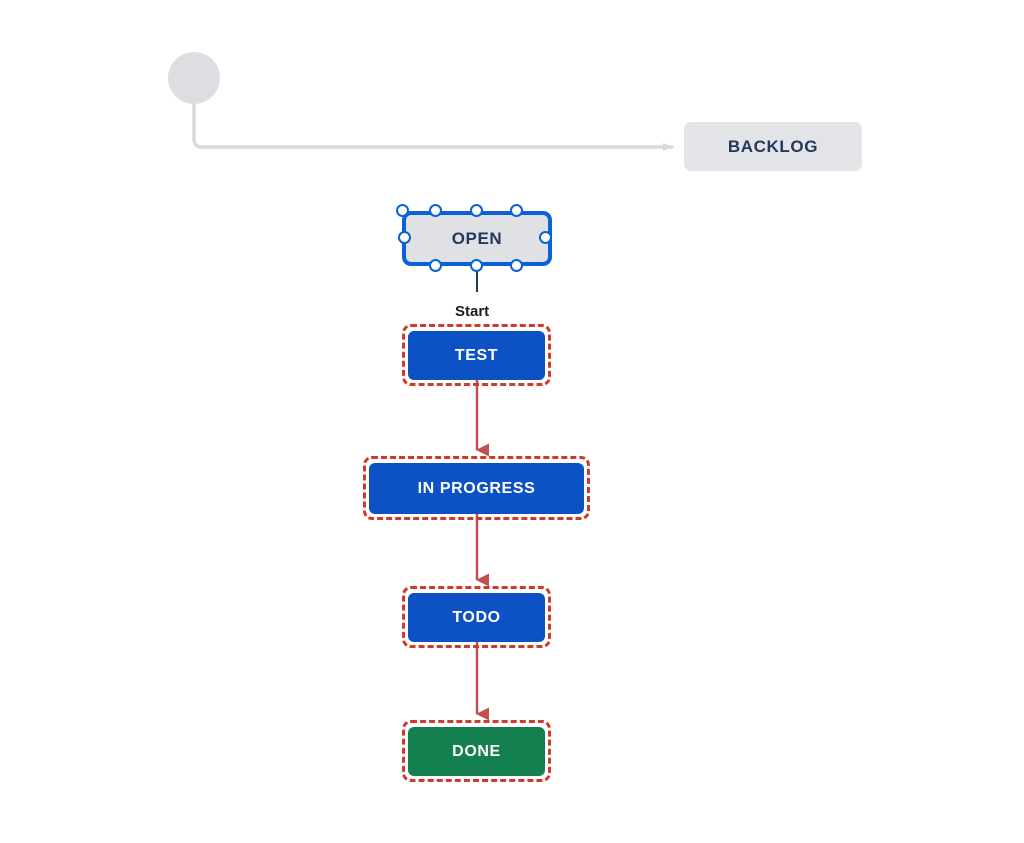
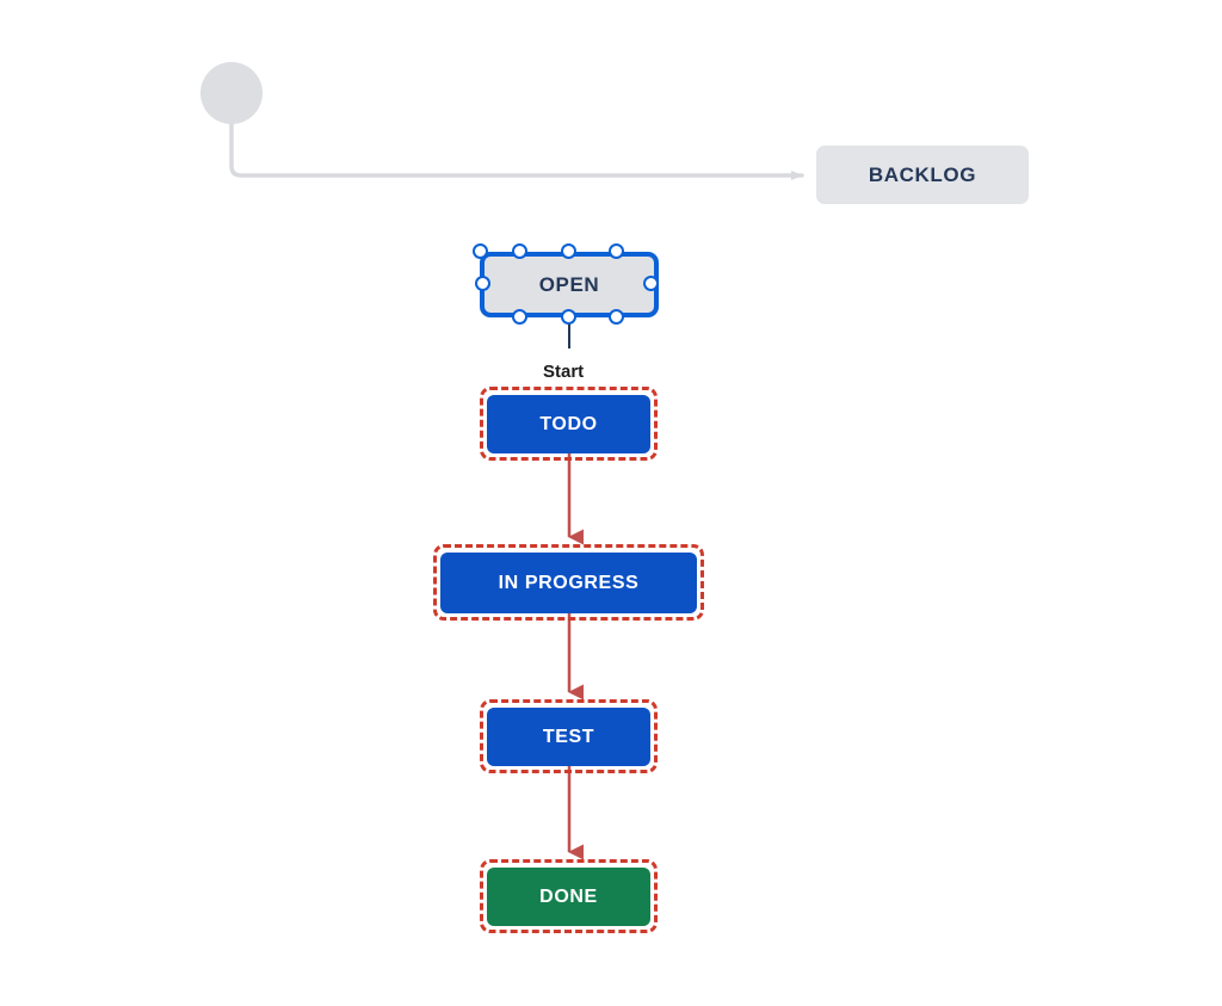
  BACKLOG
  OPEN
  Start
- TEST
+ TODO
  IN PROGRESS
- TODO
+ TEST
  DONE
